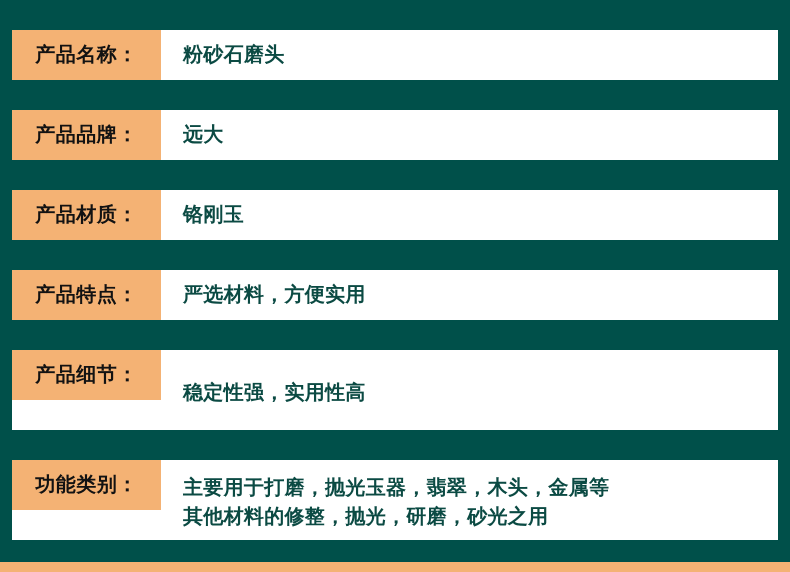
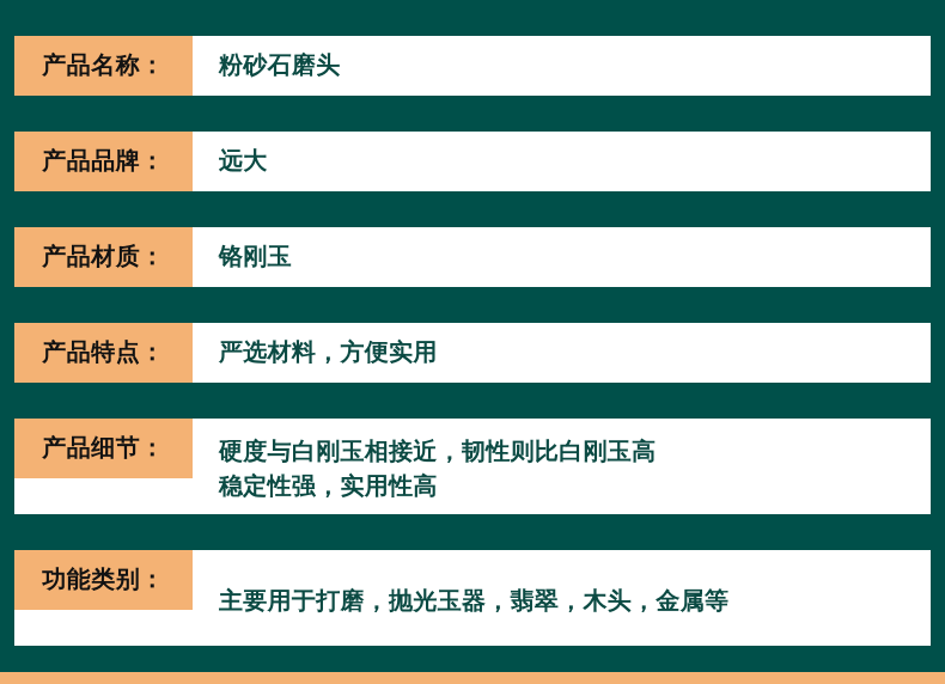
  粉砂石磨头
  产品名称：
  远大
  产品品牌：
  铬刚玉
  产品材质：
  严选材料，方便实用
  产品特点：
+ 硬度与白刚玉相接近，韧性则比白刚玉高
  稳定性强，实用性高
  产品细节：
  主要用于打磨，抛光玉器，翡翠，木头，金属等
- 其他材料的修整，抛光，研磨，砂光之用
  功能类别：
